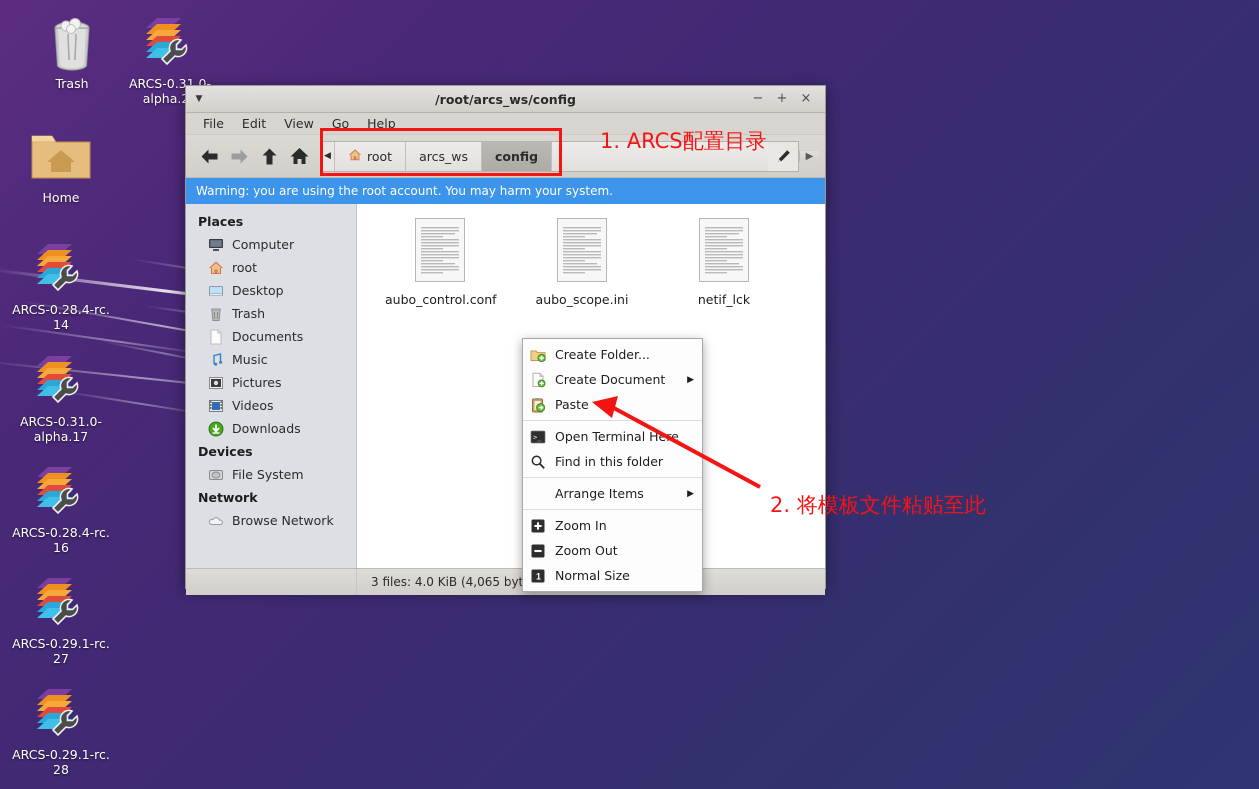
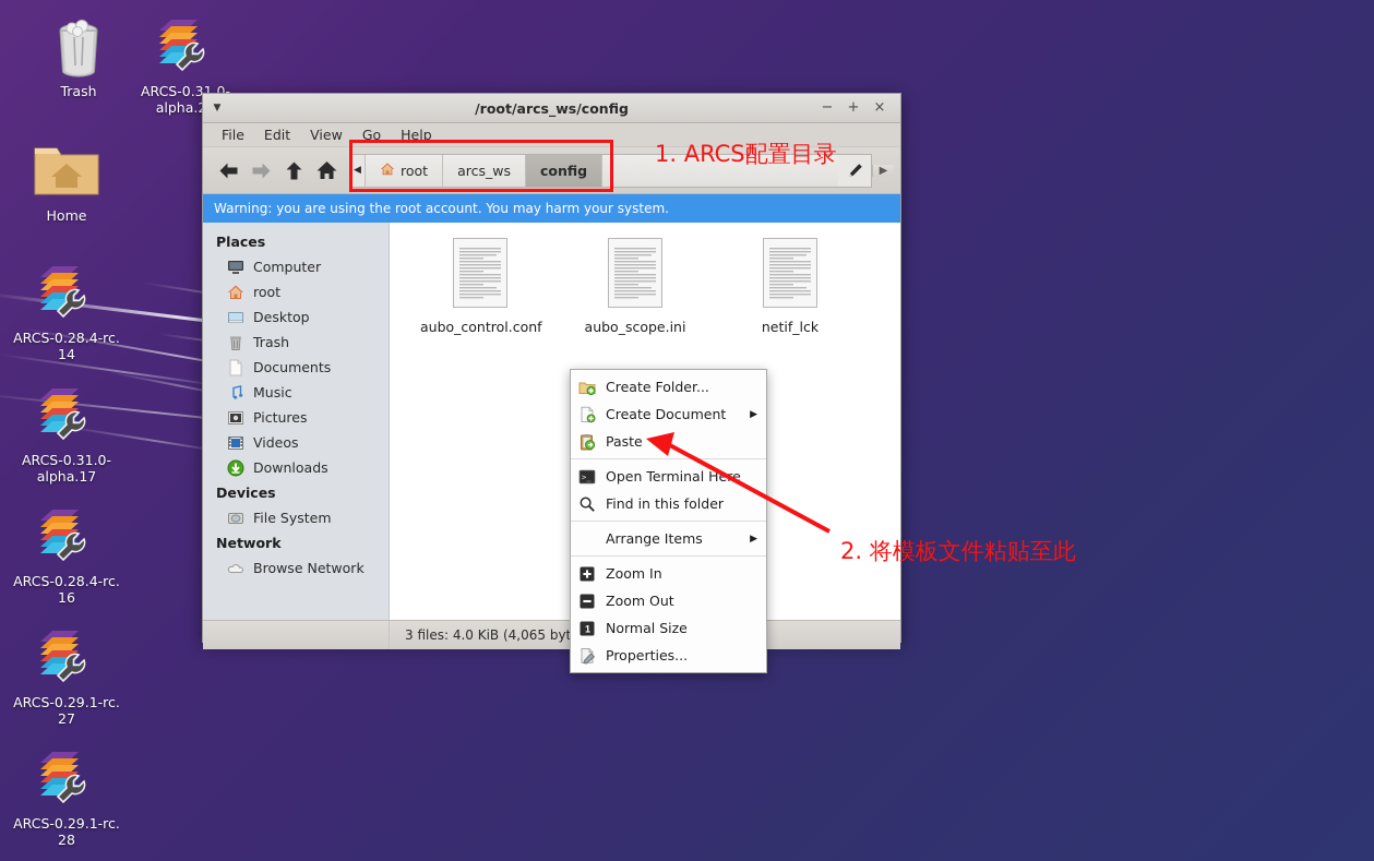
  Trash
  ARCS-0.31.0-
  alpha.
  Home
  ARCS-0.28.4-rc.
  14
  ARCS-0.31.0-
  alpha.17
  ARCS-0.28.4-rc.
  16
  ARCS-0.29.1-rc.
  27
  ARCS-0.29.1-rc.
  28
  ▼
  /root/arcs_ws/config
  −
  +
  ×
  File
  Edit
  View
  Go
  Help
  ◀
  root
  arcs_ws
  config
  ▶
  Warning: you are using the root account. You may harm your system.
  Places
  Computer
  root
  Desktop
  Trash
  Documents
  Music
  Pictures
  Videos
  Downloads
  Devices
  File System
  Network
  Browse Network
  aubo_control.conf
  aubo_scope.ini
  netif_lck
  3 files: 4.0 KiB (4,065 byt
  Create Folder...
  Create Document
  ▶
  Paste
  >_
  Open Terminal He
  Find in this folder
  Arrange Items
  ▶
  Zoom In
  Zoom Out
  1
  Normal Size
+ Properties...
  1. ARCS配置目录
  2. 将模板文件粘贴至此
